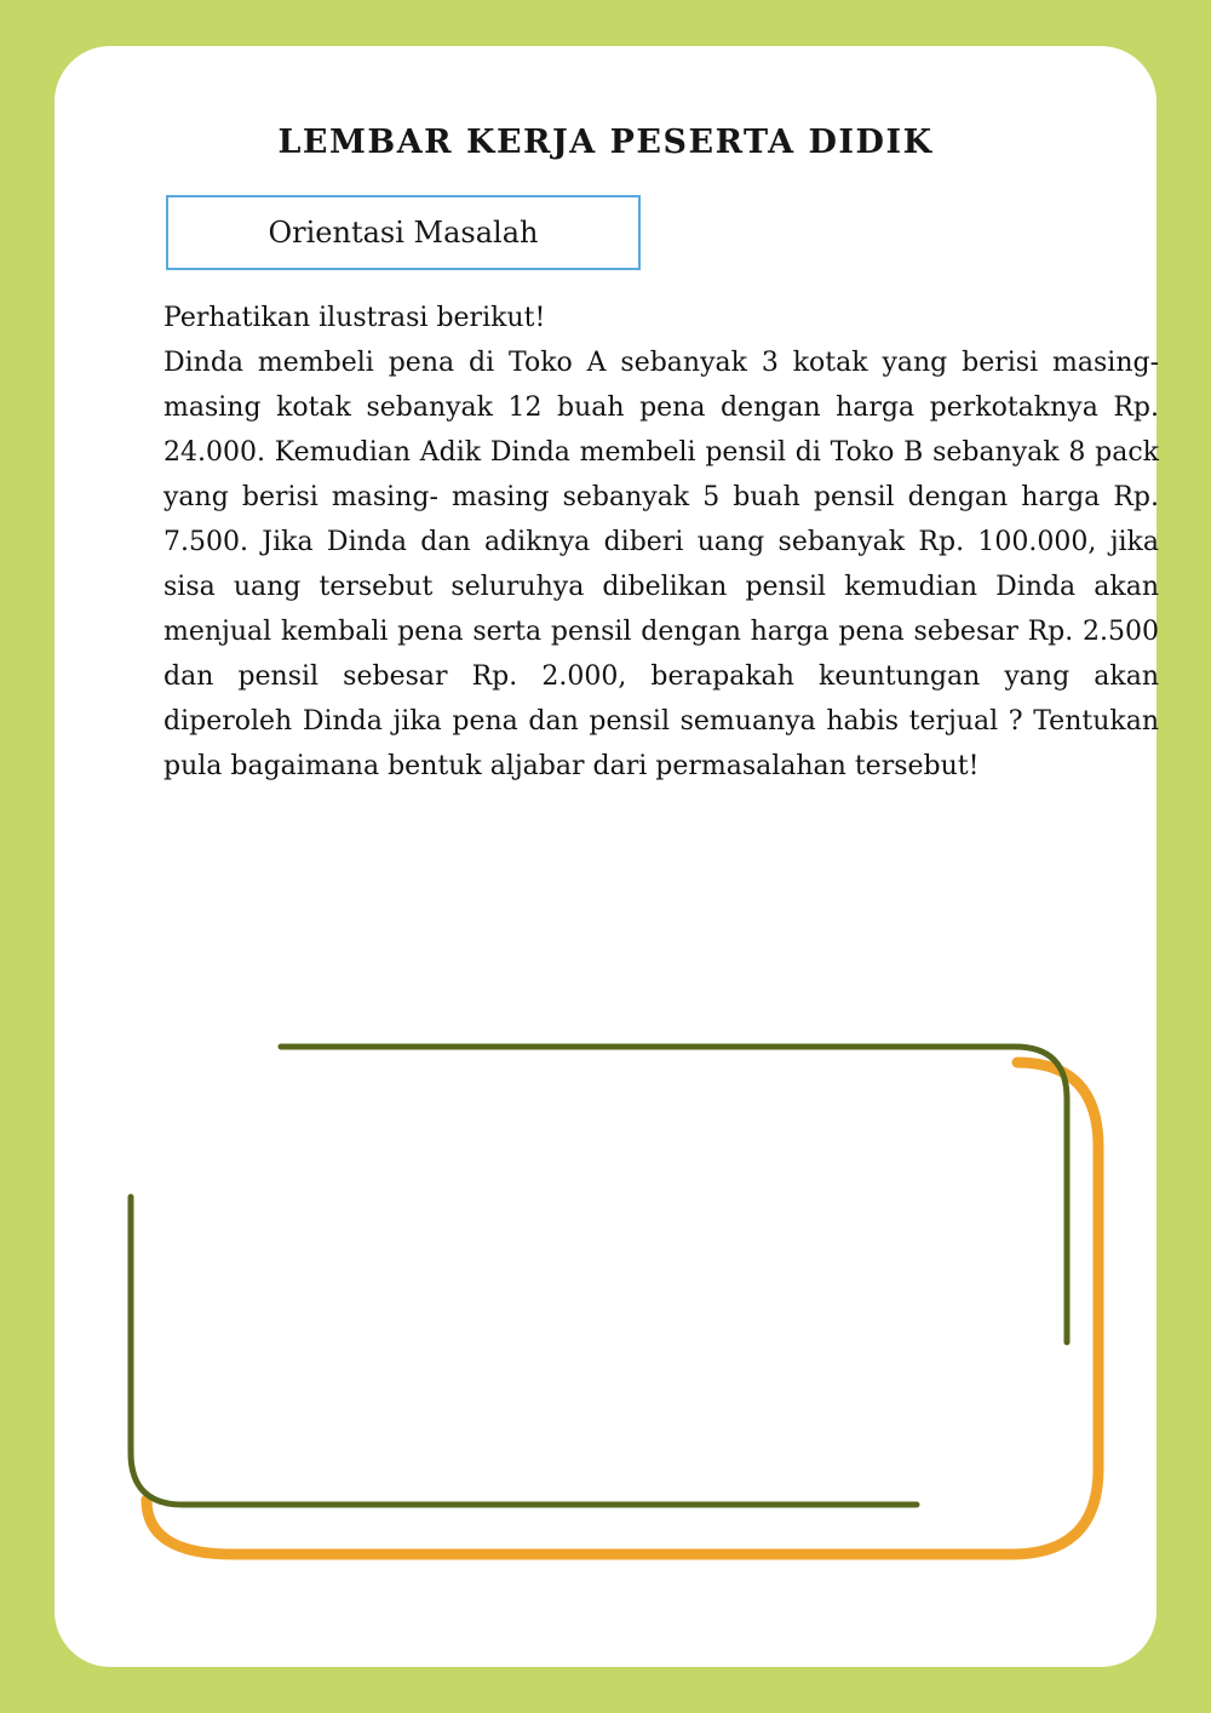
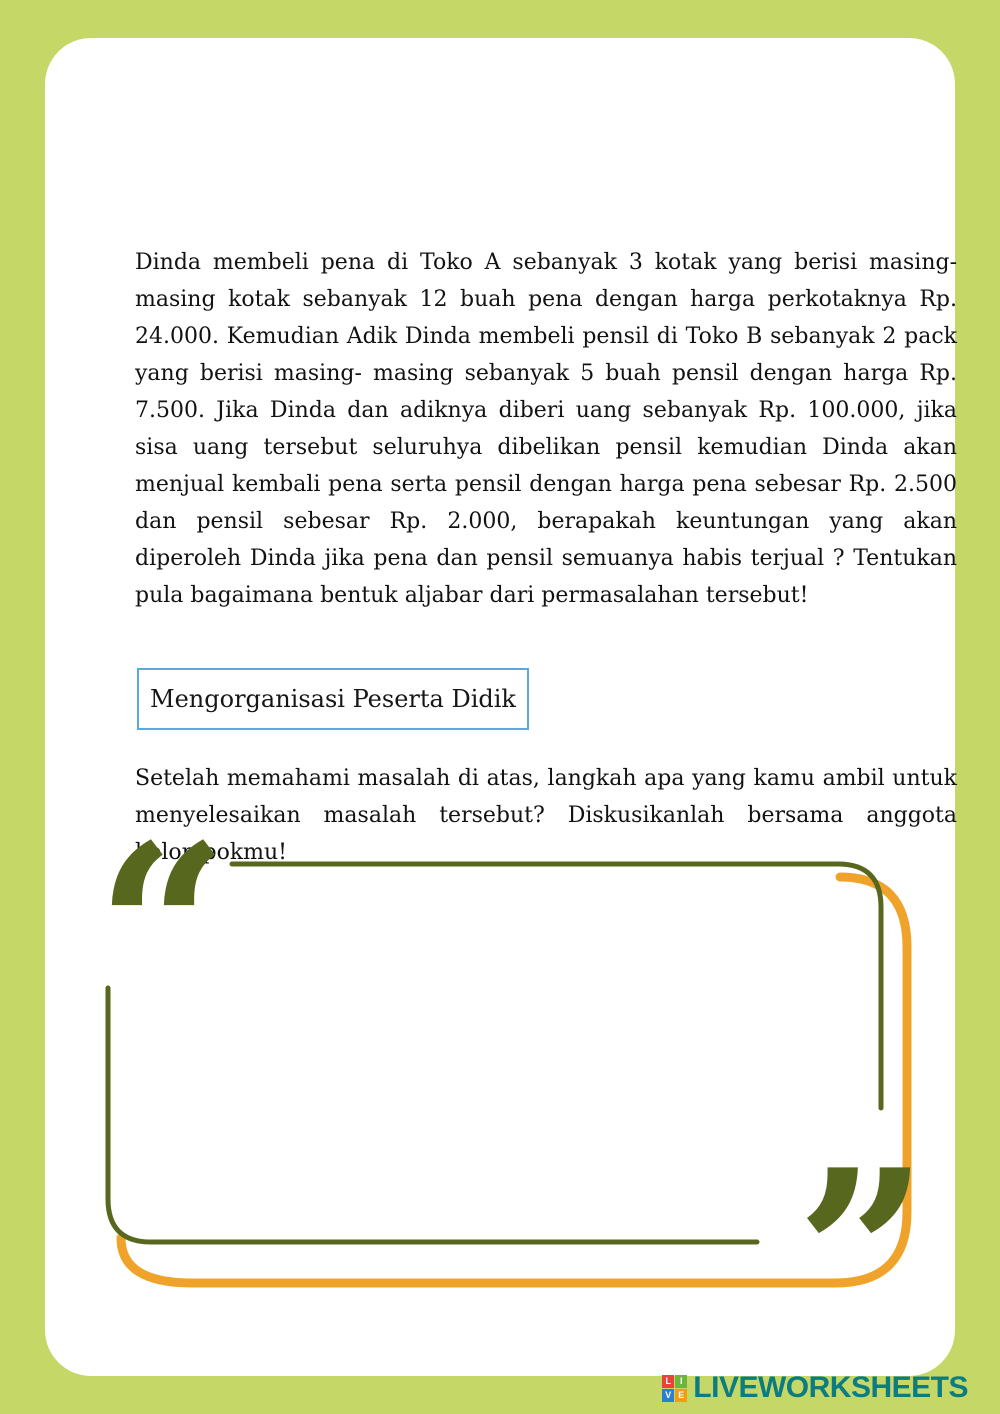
- LEMBAR KERJA PESERTA DIDIK
- Orientasi Masalah
- Perhatikan ilustrasi berikut!
- Dinda membeli pena di Toko A sebanyak 3 kotak yang berisi masing-masing kotak sebanyak 12 buah pena dengan harga perkotaknya Rp. 24.000. Kemudian Adik Dinda membeli pensil di Toko B sebanyak 8 pack yang berisi masing- masing sebanyak 5 buah pensil dengan harga Rp. 7.500. Jika Dinda dan adiknya diberi uang sebanyak Rp. 100.000, jika sisa uang tersebut seluruhya dibelikan pensil kemudian Dinda akan menjual kembali pena serta pensil dengan harga pena sebesar Rp. 2.500 dan pensil sebesar Rp. 2.000, berapakah keuntungan yang akan diperoleh Dinda jika pena dan pensil semuanya habis terjual ? Tentukan pula bagaimana bentuk aljabar dari permasalahan tersebut!
+ Dinda membeli pena di Toko A sebanyak 3 kotak yang berisi masing-masing kotak sebanyak 12 buah pena dengan harga perkotaknya Rp. 24.000. Kemudian Adik Dinda membeli pensil di Toko B sebanyak 2 pack yang berisi masing- masing sebanyak 5 buah pensil dengan harga Rp. 7.500. Jika Dinda dan adiknya diberi uang sebanyak Rp. 100.000, jika sisa uang tersebut seluruhya dibelikan pensil kemudian Dinda akan menjual kembali pena serta pensil dengan harga pena sebesar Rp. 2.500 dan pensil sebesar Rp. 2.000, berapakah keuntungan yang akan diperoleh Dinda jika pena dan pensil semuanya habis terjual ? Tentukan pula bagaimana bentuk aljabar dari permasalahan tersebut!
+ Mengorganisasi Peserta Didik
+ Setelah memahami masalah di atas, langkah apa yang kamu ambil untuk menyelesaikan masalah tersebut? Diskusikanlah bersama anggota kelompokmu!
+ “
+ ”
+ L
+ I
+ V
+ E
+ LIVEWORKSHEETS
